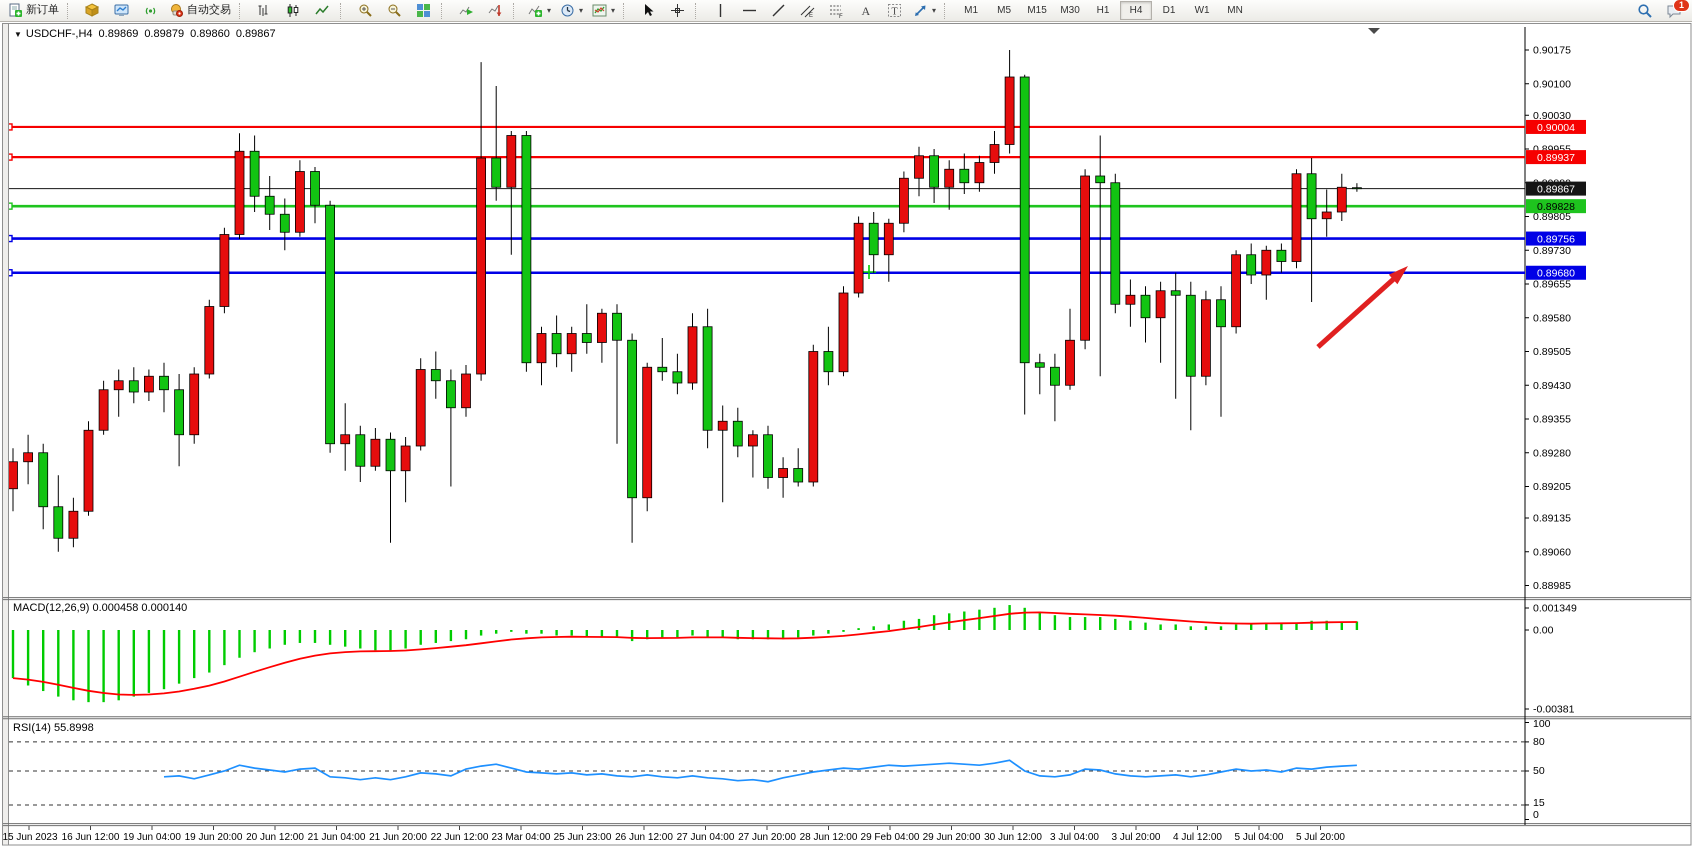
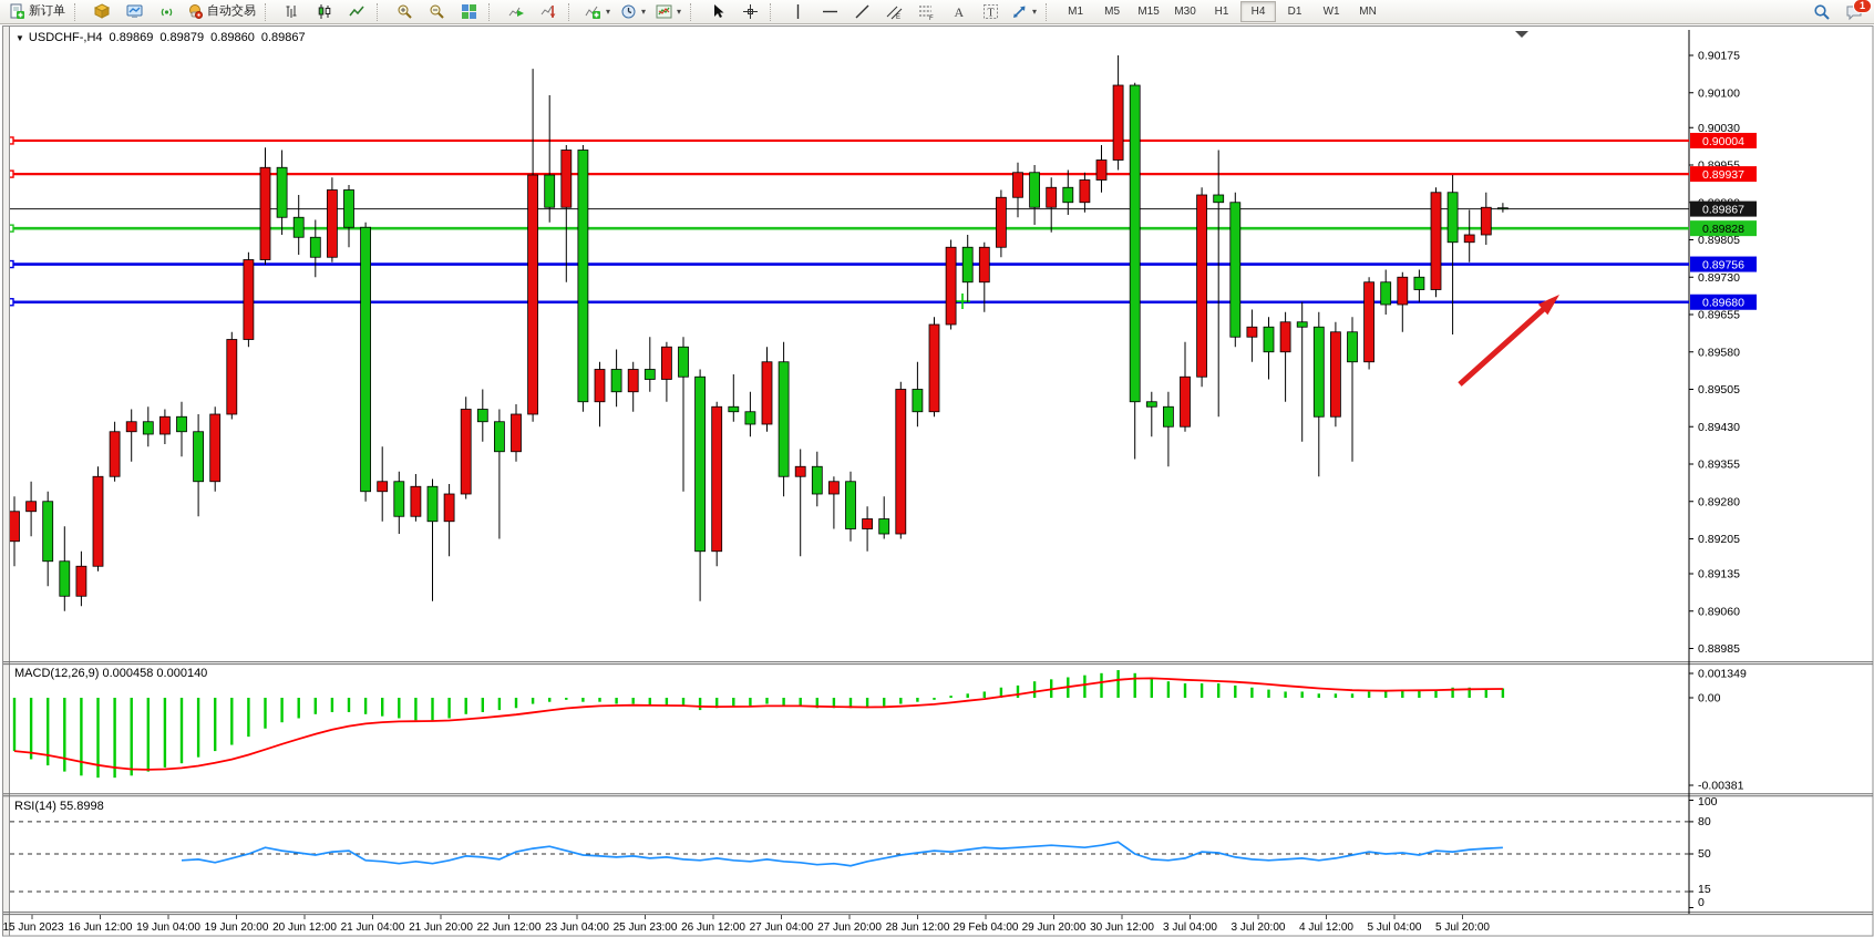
  新订单
  自动交易
  ▾
  ▾
  ▾
  A
  T
  ▾
  M1
  M5
  M15
  M30
  H1
  H4
  D1
  W1
  MN
  1
  ▼ USDCHF-,H4 0.89869 0.89879 0.89860 0.89867
  MACD(12,26,9) 0.000458 0.000140
  RSI(14) 55.8998
  0.90175
  0.90100
  0.90030
  0.89955
  0.89805
  0.89730
  0.89655
  0.89580
  0.89505
  0.89430
  0.89355
  0.89280
  0.89205
  0.89135
  0.89060
  0.88985
  0.90004
  0.89937
  0.89867
  0.89828
  0.89756
  0.89680
  0.001349
  0.00
  -0.00381
  100
  80
  50
  15
  0
  15 Jun 2023
  16 Jun 12:00
  19 Jun 04:00
  19 Jun 20:00
  20 Jun 12:00
  21 Jun 04:00
  21 Jun 20:00
  22 Jun 12:00
- 23 Mar 04:00
+ 23 Jun 04:00
  25 Jun 23:00
  26 Jun 12:00
  27 Jun 04:00
  27 Jun 20:00
  28 Jun 12:00
  29 Feb 04:00
  29 Jun 20:00
  30 Jun 12:00
  3 Jul 04:00
  3 Jul 20:00
  4 Jul 12:00
  5 Jul 04:00
  5 Jul 20:00
